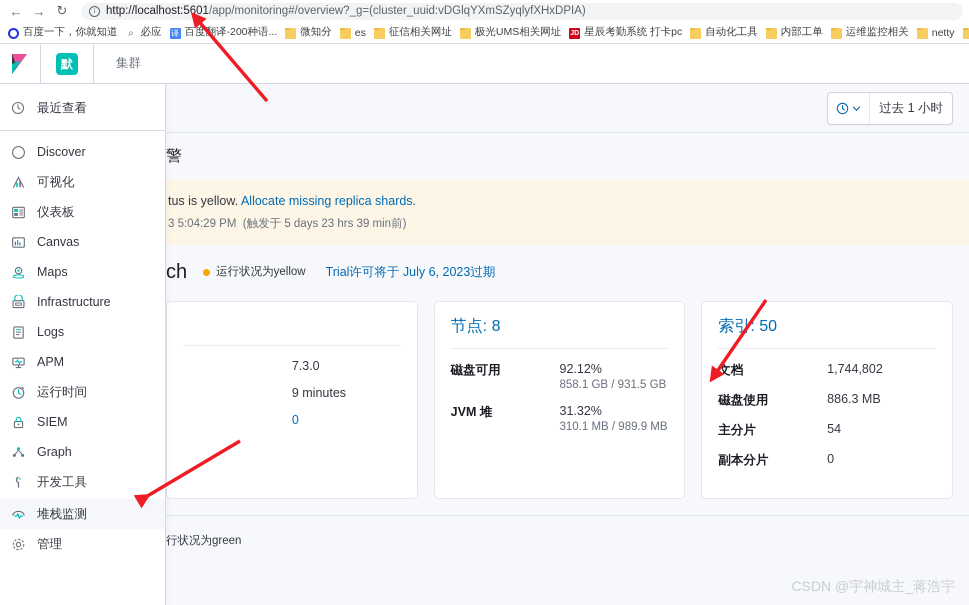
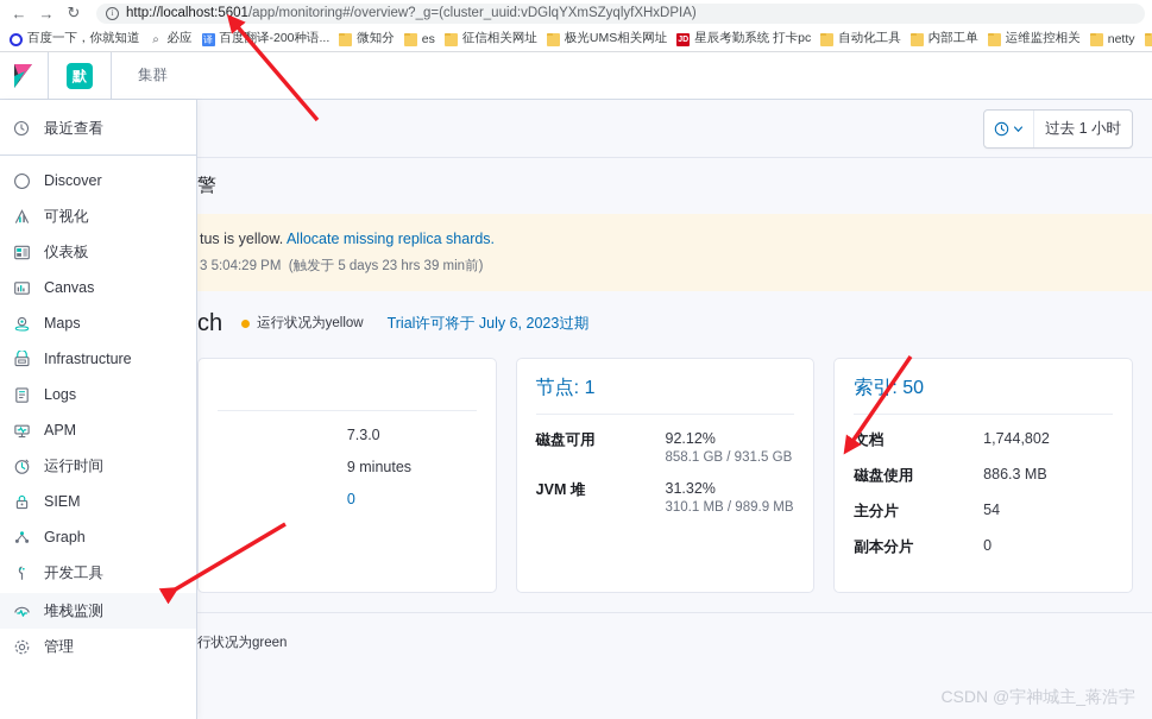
  ←
  →
  ↻
  i
  http://localhost:5601/app/monitoring#/overview?_g=(cluster_uuid:vDGlqYXmSZyqlyfXHxDPIA)
  百度一下，你就知道
  ⌕
  必应
  译
  百度翻译-200种语...
  微知分
  es
  征信相关网址
  极光UMS相关网址
  星辰考勤系统 打卡pc
  自动化工具
  内部工单
  运维监控相关
  netty
  默
  集群
  过去 1 小时
  警
  tus is yellow. Allocate missing replica shards.
  3 5:04:29 PM (触发于 5 days 23 hrs 39 min前)
  ch
  运行状况为yellow
  Trial许可将于 July 6, 2023过期
  7.3.0
  9 minutes
  0
- 节点: 8
+ 节点: 1
  磁盘可用
  92.12%
  858.1 GB / 931.5 GB
  JVM 堆
  31.32%
  310.1 MB / 989.9 MB
  索引: 50
  文档
  1,744,802
  磁盘使用
  886.3 MB
  主分片
  54
  副本分片
  0
  行状况为green
  最近查看
  Discover
  可视化
  仪表板
  Canvas
  Maps
  Infrastructure
  Logs
  APM
  运行时间
  SIEM
  Graph
  开发工具
  堆栈监测
  管理
  CSDN @宇神城主_蒋浩宇
